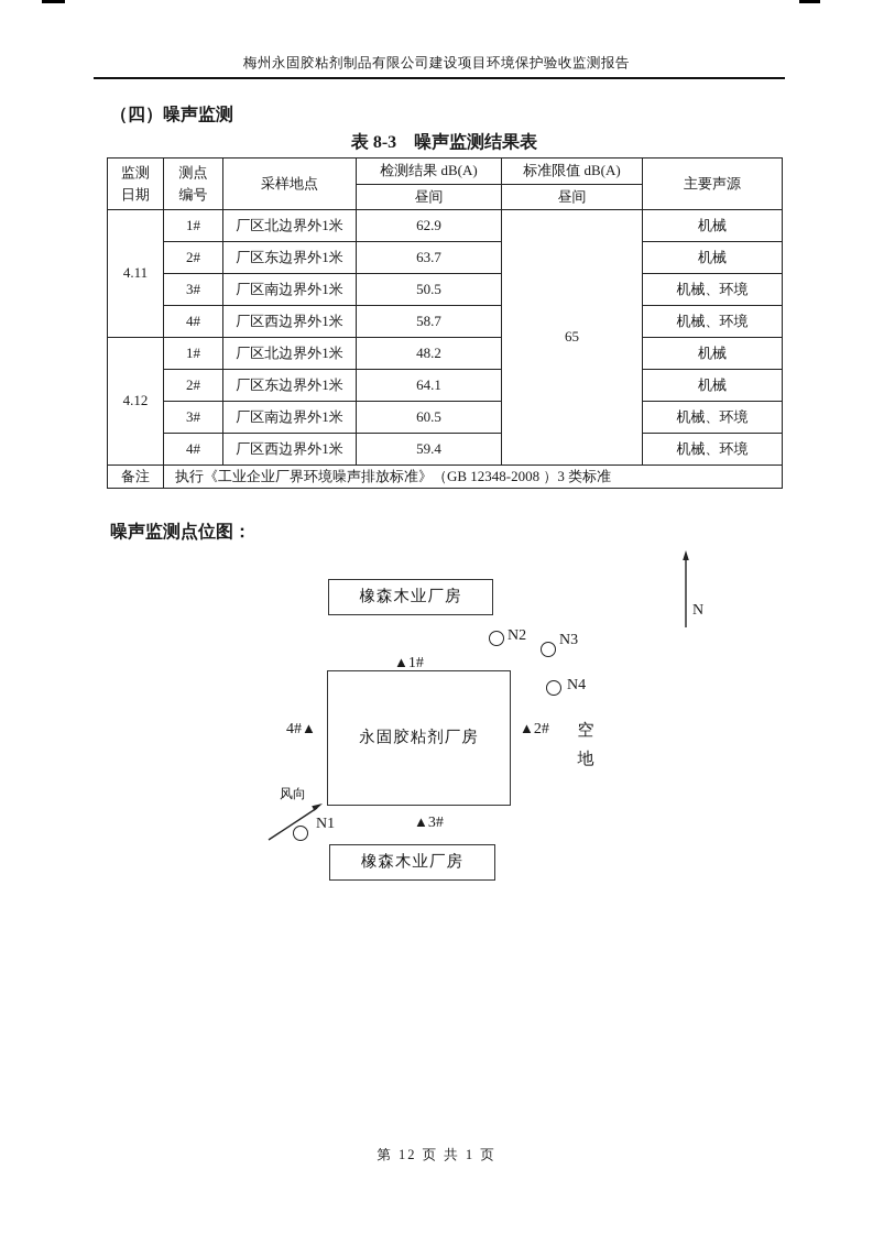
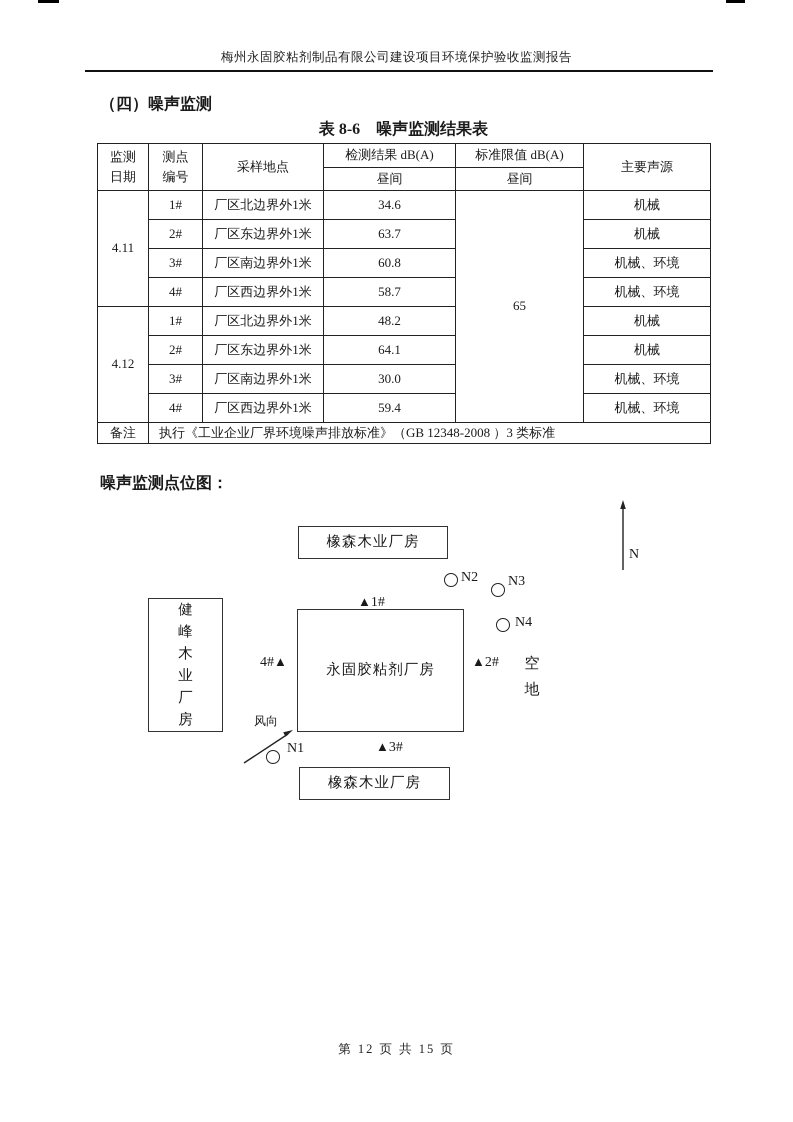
  梅州永固胶粘剂制品有限公司建设项目环境保护验收监测报告
  （四）噪声监测
- 表 8-3 噪声监测结果表
+ 表 8-6 噪声监测结果表
  监测日期	测点编号	采样地点	检测结果 dB(A)	标准限值 dB(A)	主要声源
  昼间	昼间
- 4.11	1#	厂区北边界外1米	62.9	65	机械
+ 4.11	1#	厂区北边界外1米	34.6	65	机械
  2#	厂区东边界外1米	63.7	机械
- 3#	厂区南边界外1米	50.5	机械、环境
+ 3#	厂区南边界外1米	60.8	机械、环境
  4#	厂区西边界外1米	58.7	机械、环境
  4.12	1#	厂区北边界外1米	48.2	机械
  2#	厂区东边界外1米	64.1	机械
- 3#	厂区南边界外1米	60.5	机械、环境
+ 3#	厂区南边界外1米	30.0	机械、环境
  4#	厂区西边界外1米	59.4	机械、环境
  备注	执行《工业企业厂界环境噪声排放标准》（GB 12348-2008 ）3 类标准
  噪声监测点位图：
  橡森木业厂房
+ 健峰木业厂房
  永固胶粘剂厂房
  橡森木业厂房
  空地
  N
  风向
  ▲1#
  ▲2#
  ▲3#
  4#▲
  N1
  N2
  N3
  N4
- 第 12 页 共 1 页
+ 第 12 页 共 15 页
